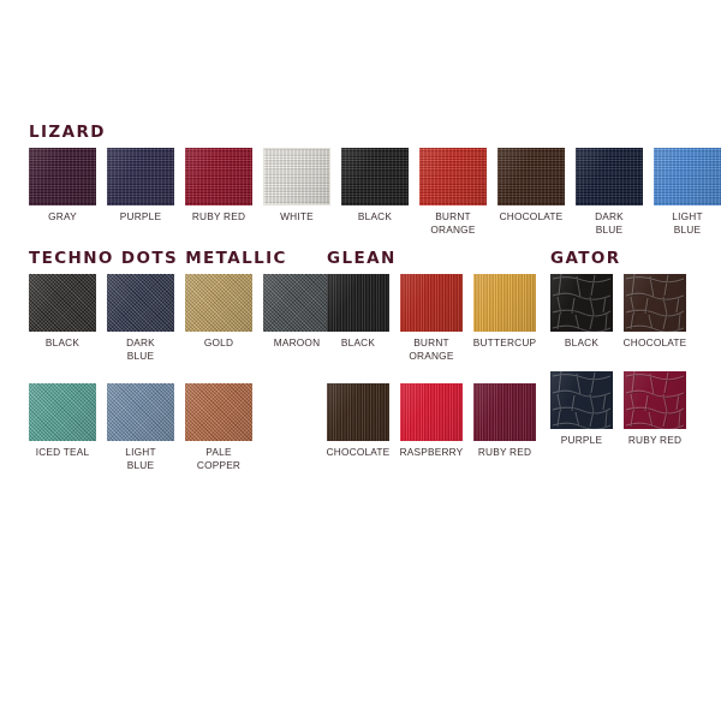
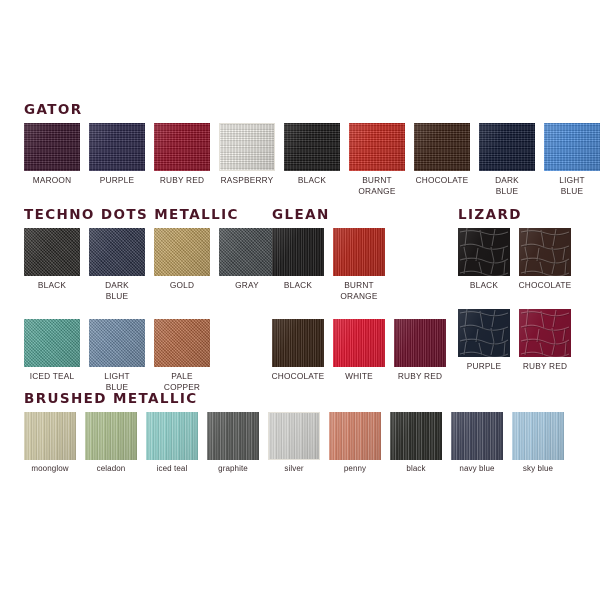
- LIZARD
+ GATOR
- GRAY
+ MAROON
  PURPLE
  RUBY RED
- WHITE
+ RASPBERRY
  BLACK
  BURNT
  ORANGE
  CHOCOLATE
  DARK
  BLUE
  LIGHT
  BLUE
  TECHNO DOTS METALLIC
  BLACK
  DARK
  BLUE
  GOLD
- MAROON
+ GRAY
  ICED TEAL
  LIGHT
  BLUE
  PALE
  COPPER
  GLEAN
  BLACK
  BURNT
  ORANGE
- BUTTERCUP
  CHOCOLATE
- RASPBERRY
+ WHITE
  RUBY RED
- GATOR
+ LIZARD
  BLACK
  CHOCOLATE
  PURPLE
  RUBY RED
+ BRUSHED METALLIC
+ moonglow
+ celadon
+ iced teal
+ graphite
+ silver
+ penny
+ black
+ navy blue
+ sky blue
